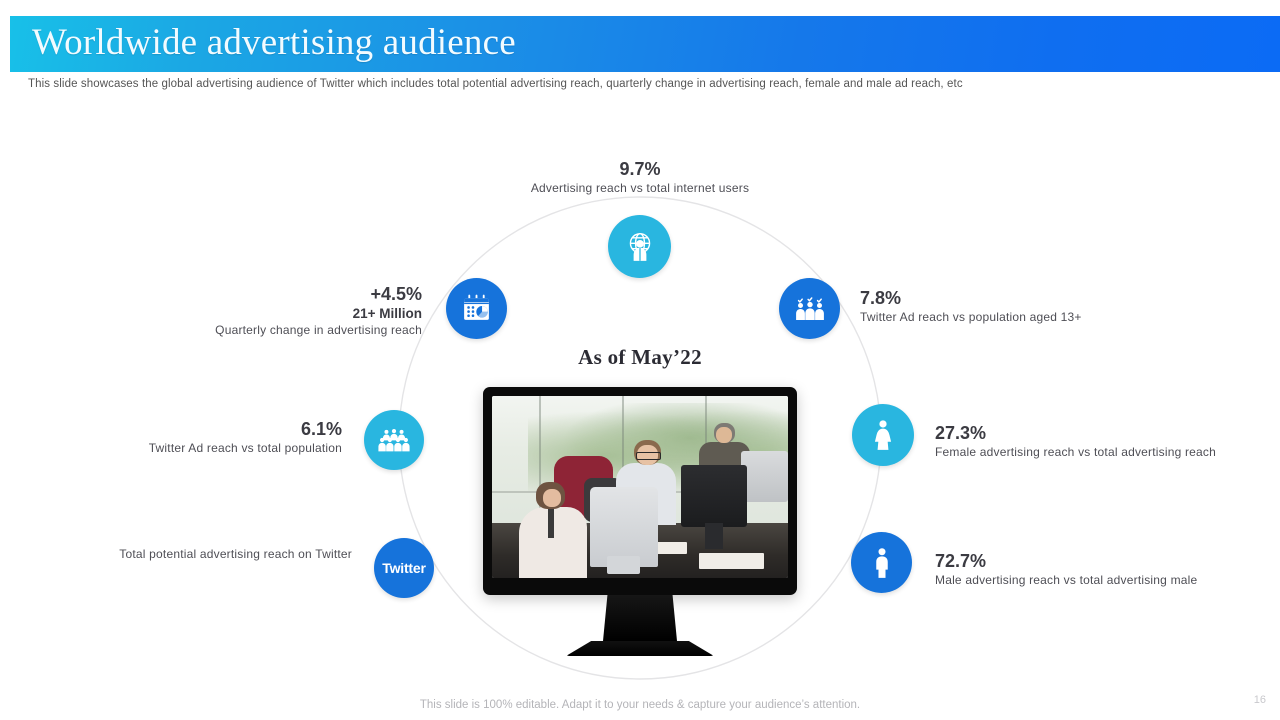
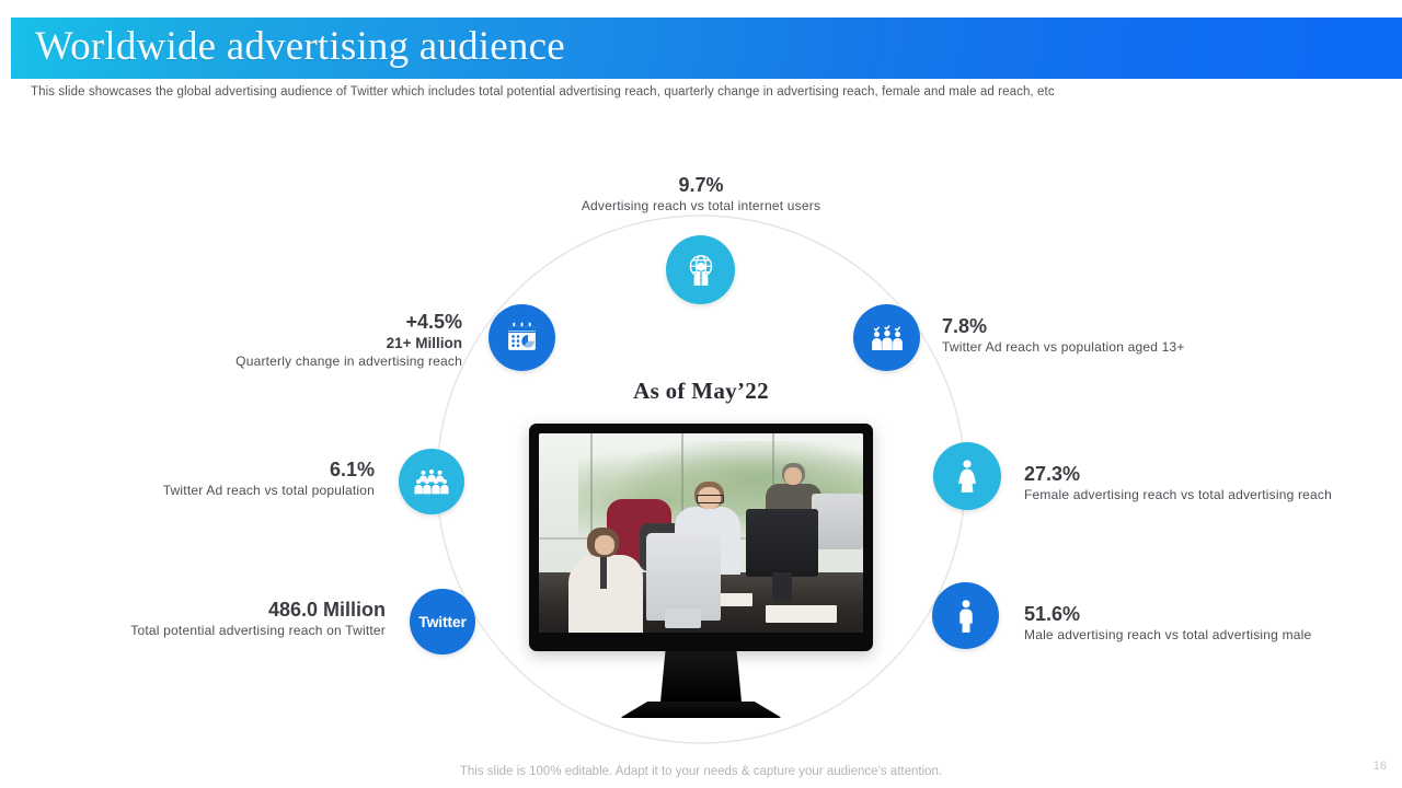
  Worldwide advertising audience
  This slide showcases the global advertising audience of Twitter which includes total potential advertising reach, quarterly change in advertising reach, female and male ad reach, etc
  As of May’22
  9.7%
  Advertising reach vs total internet users
  +4.5%
  21+ Million
  Quarterly change in advertising reach
  7.8%
  Twitter Ad reach vs population aged 13+
  6.1%
  Twitter Ad reach vs total population
  27.3%
  Female advertising reach vs total advertising reach
  Twitter
+ 486.0 Million
  Total potential advertising reach on Twitter
- 72.7%
+ 51.6%
  Male advertising reach vs total advertising male
  This slide is 100% editable. Adapt it to your needs & capture your audience’s attention.
  16
